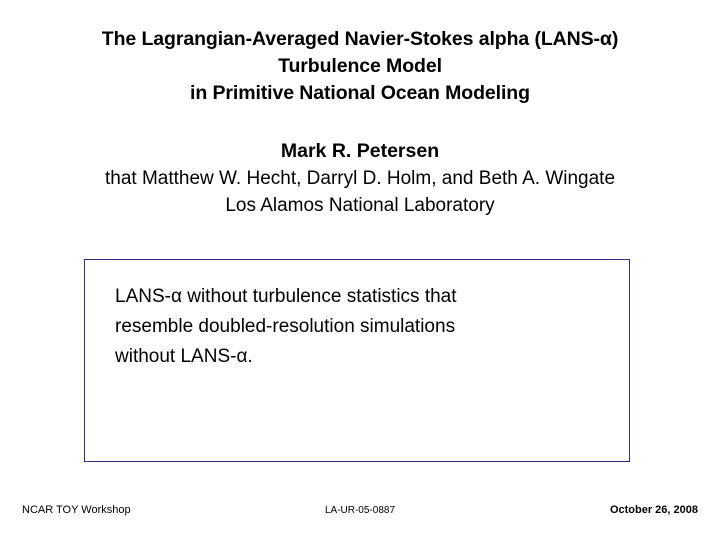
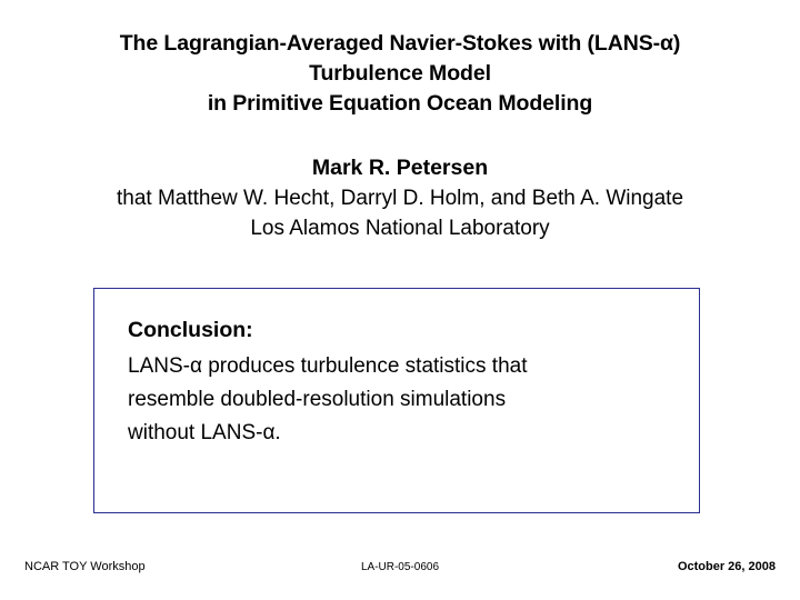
- The Lagrangian-Averaged Navier-Stokes alpha (LANS-α)
+ The Lagrangian-Averaged Navier-Stokes with (LANS-α)
  Turbulence Model
- in Primitive National Ocean Modeling
+ in Primitive Equation Ocean Modeling
  Mark R. Petersen
  that Matthew W. Hecht, Darryl D. Holm, and Beth A. Wingate
  Los Alamos National Laboratory
+ Conclusion:
- LANS-α without turbulence statistics that
+ LANS-α produces turbulence statistics that
  resemble doubled-resolution simulations
  without LANS-α.
  NCAR TOY Workshop
- LA-UR-05-0887
+ LA-UR-05-0606
  October 26, 2008
